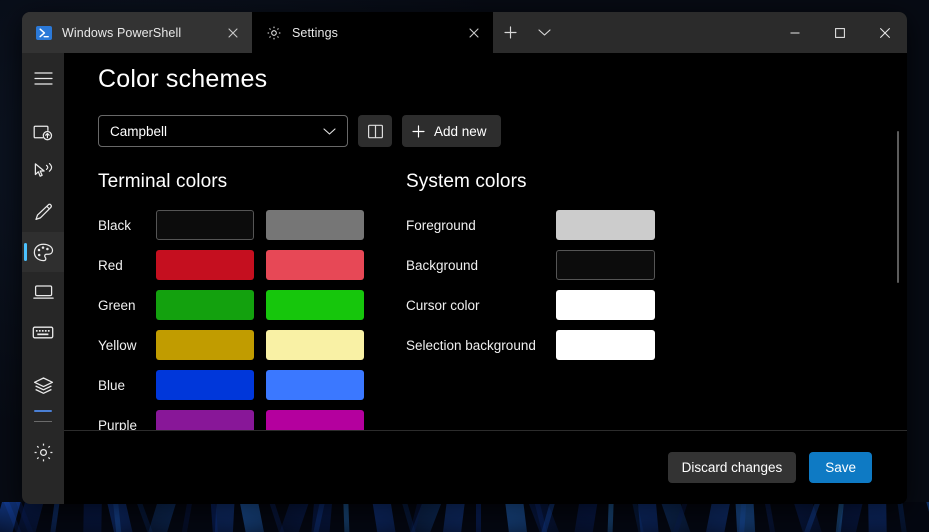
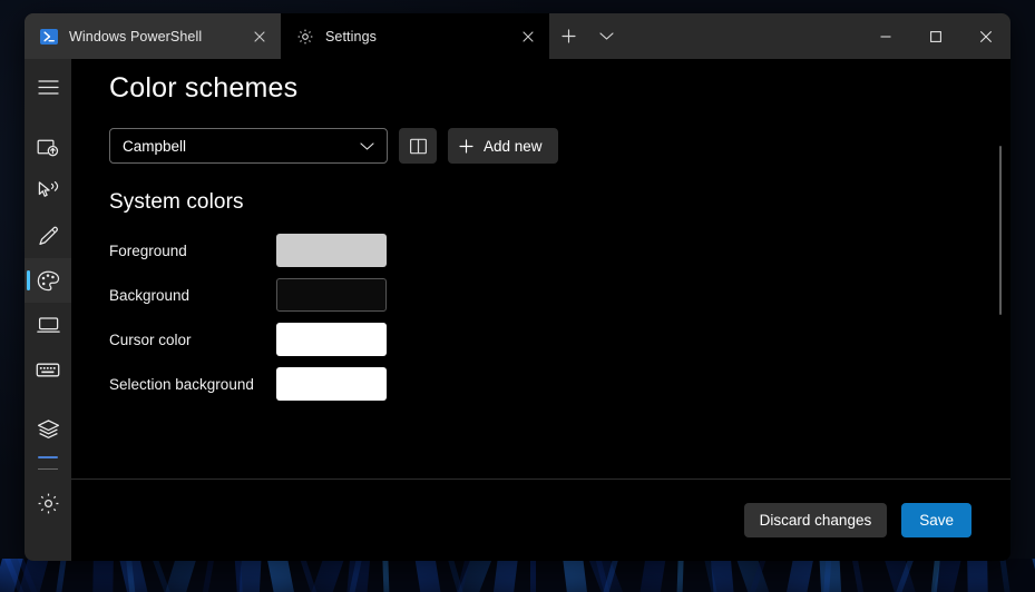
  Windows PowerShell
  Settings
  Color schemes
  Campbell
  Add new
- Terminal colors
- Black
- Red
- Green
- Yellow
- Blue
- Purple
  System colors
  Foreground
  Background
  Cursor color
  Selection background
  Discard changes
  Save
